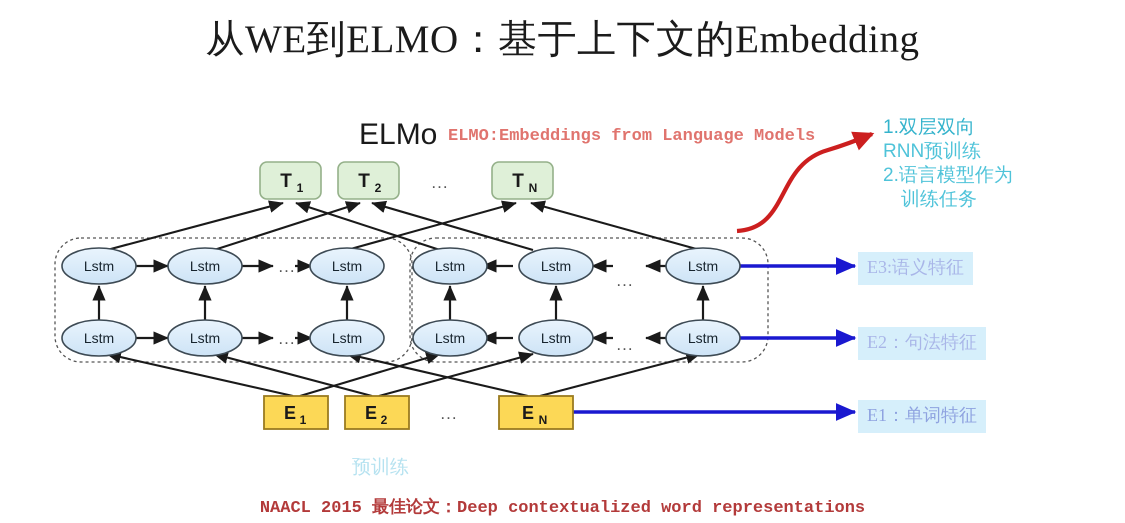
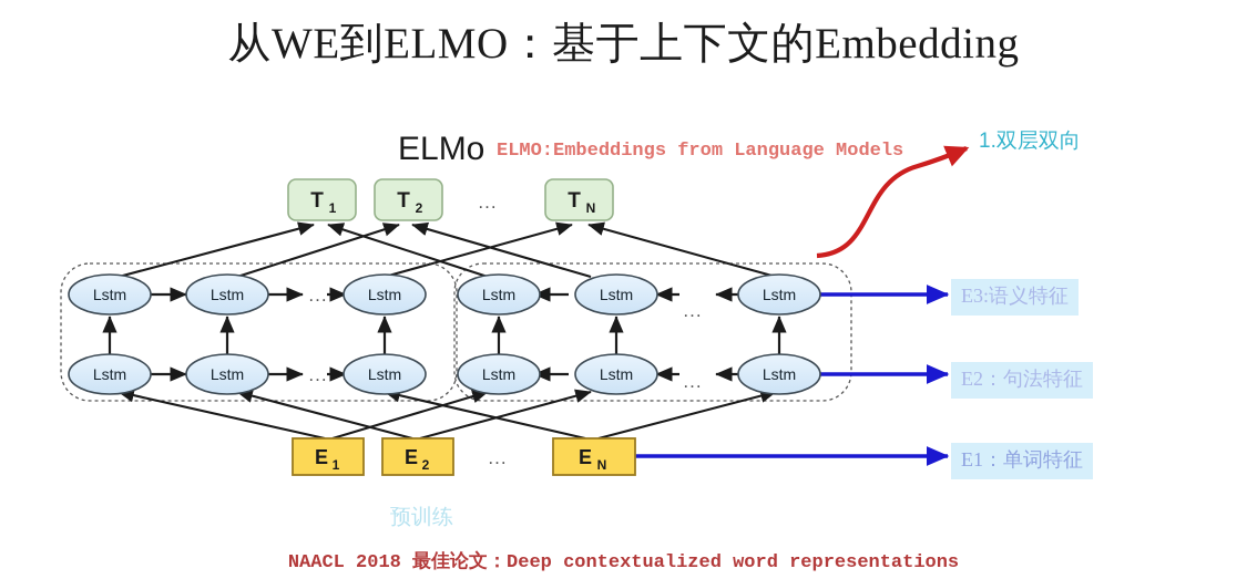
  从WE到ELMO：基于上下文的Embedding
  ELMo
  ELMO:Embeddings from Language Models
  1.双层双向
- RNN预训练
- 2.语言模型作为
- 训练任务
  E3:语义特征
  E2：句法特征
  E1：单词特征
  预训练
- NAACL 2015 最佳论文：Deep contextualized word representations
+ NAACL 2018 最佳论文：Deep contextualized word representations
  Lstm
  Lstm
  Lstm
  Lstm
  Lstm
  Lstm
  Lstm
  Lstm
  Lstm
  Lstm
  Lstm
  Lstm
  ...
  ...
  ...
  ...
  T
  1
  T
  2
  T
  N
  ...
  E
  1
  E
  2
  E
  N
  ...
